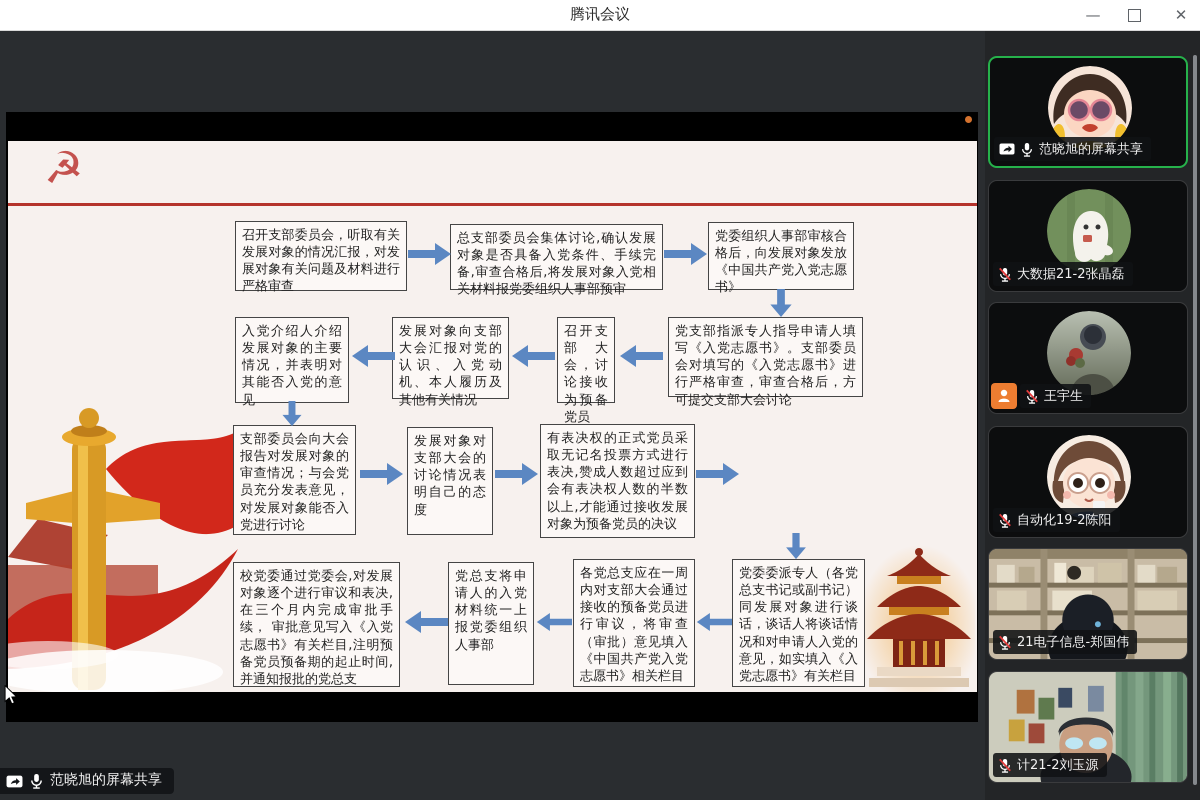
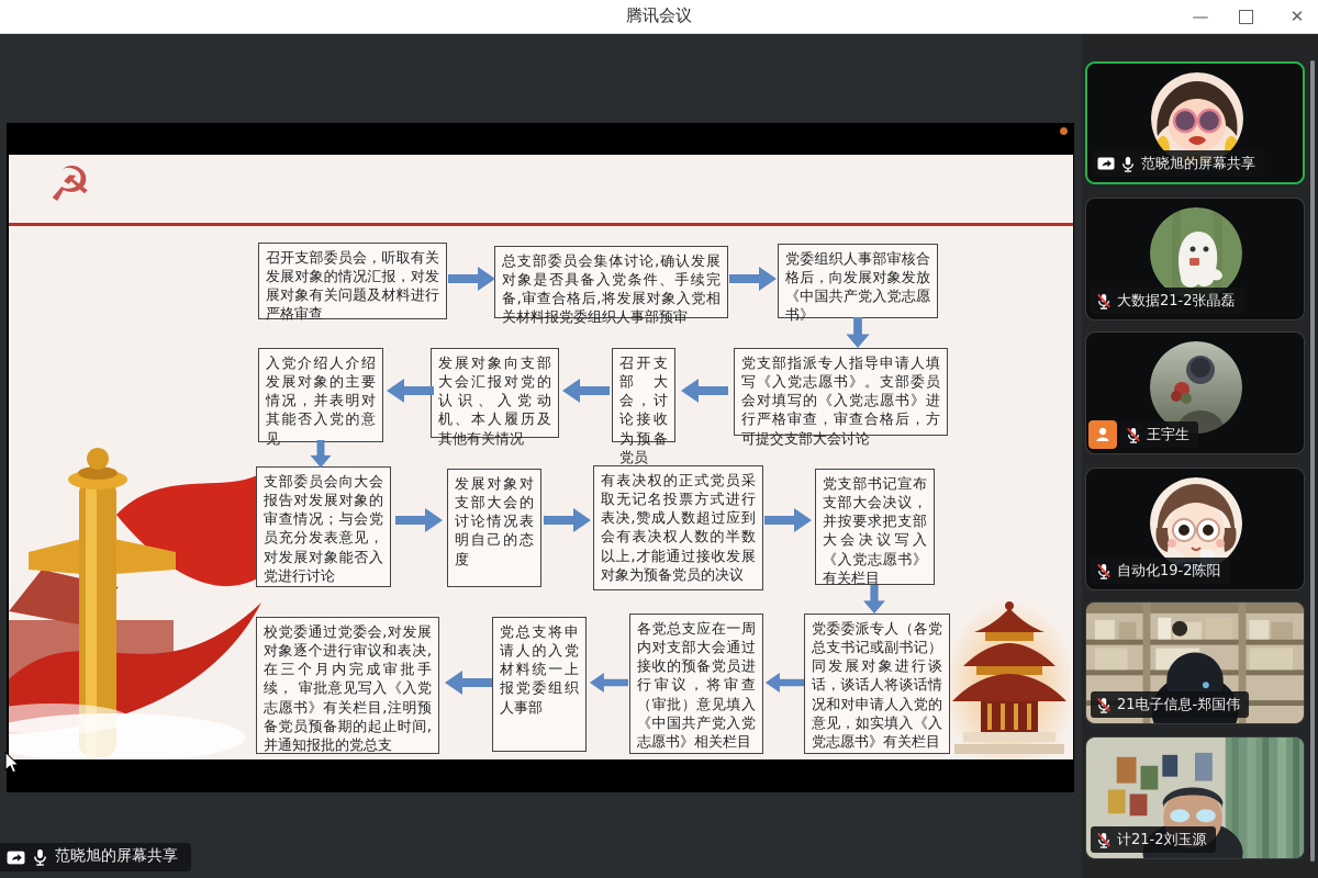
  腾讯会议
  —
  ✕
  ☭
  召开支部委员会，听取有关发展对象的情况汇报，对发展对象有关问题及材料进行严格审查
  总支部委员会集体讨论,确认发展对象是否具备入党条件、手续完备,审查合格后,将发展对象入党相关材料报党委组织人事部预审
  党委组织人事部审核合格后，向发展对象发放《中国共产党入党志愿书》
  党支部指派专人指导申请人填写《入党志愿书》。支部委员会对填写的《入党志愿书》进行严格审查，审查合格后，方可提交支部大会讨论
  召开支部大会，讨论接收为预备党员
  发展对象向支部大会汇报对党的认识、入党动机、本人履历及其他有关情况
  入党介绍人介绍发展对象的主要情况，并表明对其能否入党的意见
  支部委员会向大会报告对发展对象的审查情况；与会党员充分发表意见，对发展对象能否入党进行讨论
  发展对象对支部大会的讨论情况表明自己的态度
  有表决权的正式党员采取无记名投票方式进行表决,赞成人数超过应到会有表决权人数的半数以上,才能通过接收发展对象为预备党员的决议
+ 党支部书记宣布支部大会决议，并按要求把支部大会决议写入《入党志愿书》有关栏目
  校党委通过党委会,对发展对象逐个进行审议和表决,在三个月内完成审批手续， 审批意见写入《入党志愿书》有关栏目,注明预备党员预备期的起止时间,并通知报批的党总支
  党总支将申请人的入党材料统一上报党委组织人事部
  各党总支应在一周内对支部大会通过接收的预备党员进行审议，将审查（审批）意见填入《中国共产党入党志愿书》相关栏目
  党委委派专人（各党总支书记或副书记）同发展对象进行谈话，谈话人将谈话情况和对申请人入党的意见，如实填入《入党志愿书》有关栏目
  范晓旭的屏幕共享
  范晓旭的屏幕共享
  大数据21-2张晶磊
  王宇生
  自动化19-2陈阳
  21电子信息-郑国伟
  计21-2刘玉源
